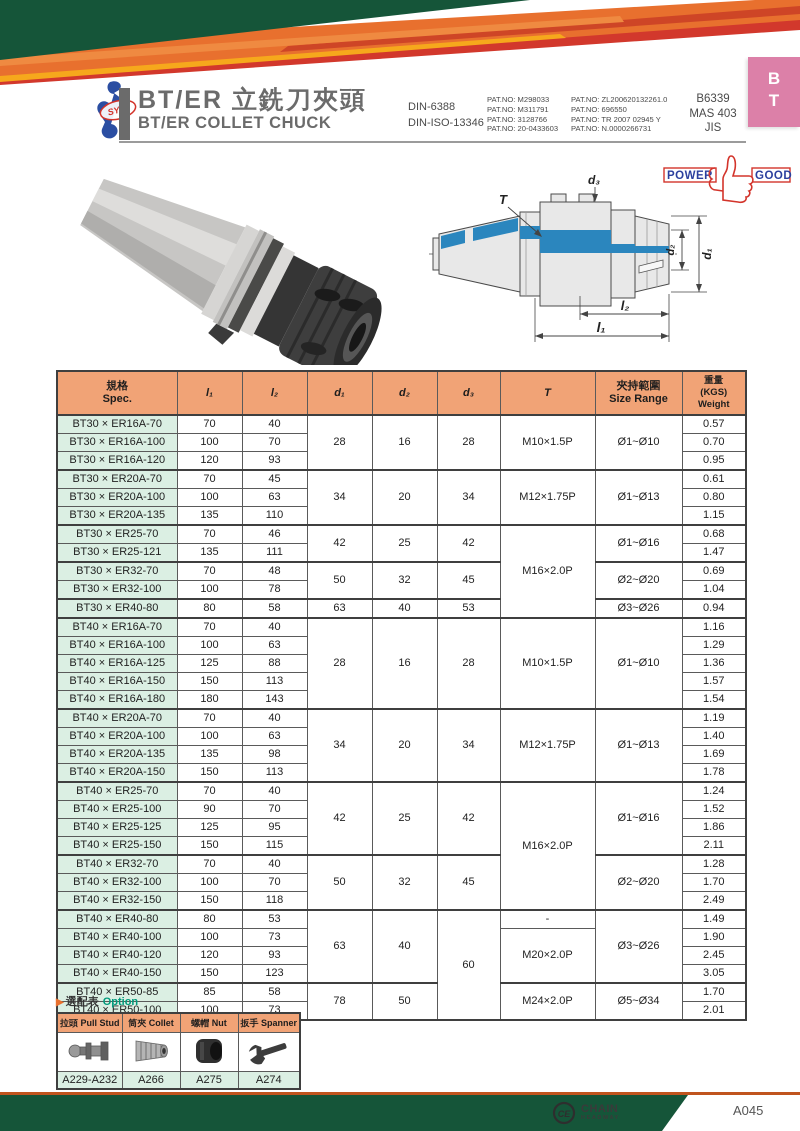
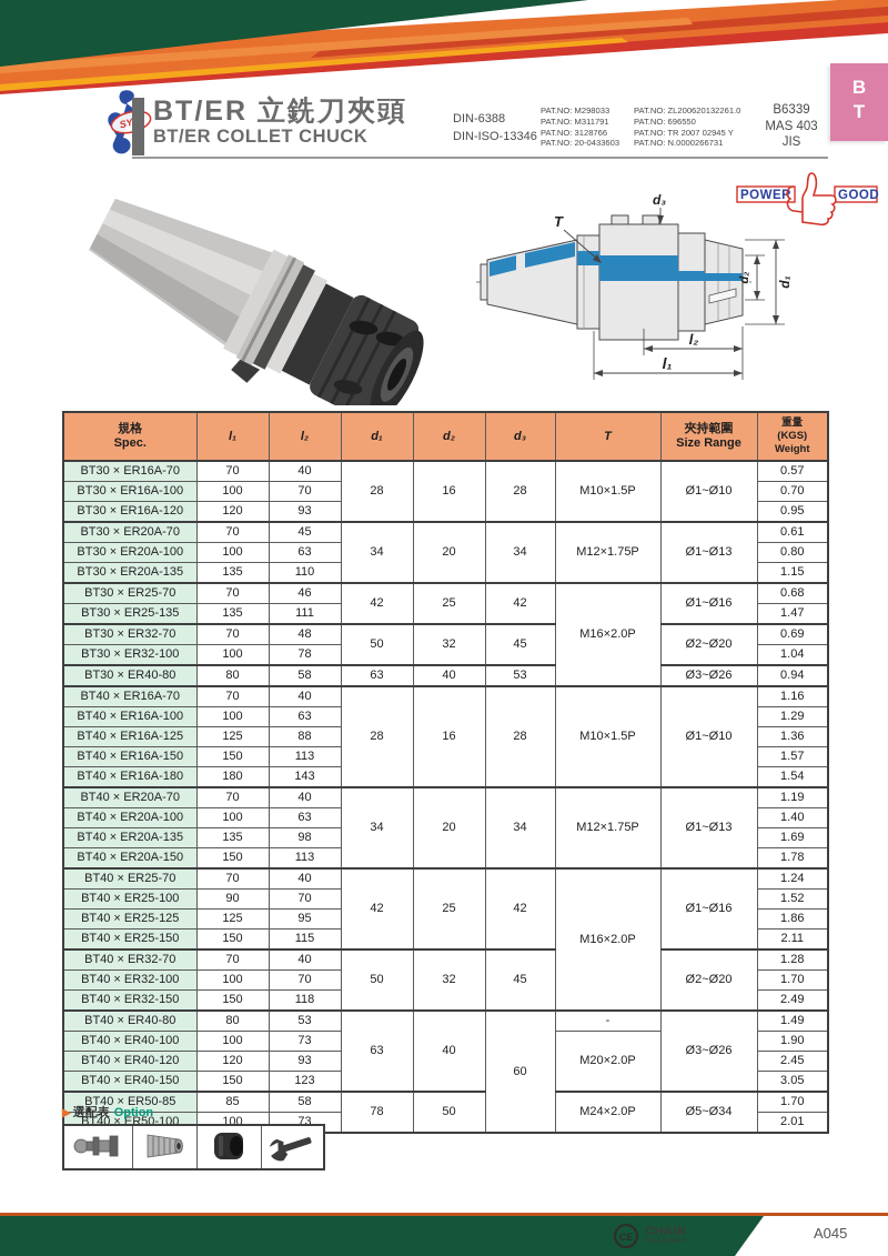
  B
  T
  BT/ER 立銑刀夾頭
  BT/ER COLLET CHUCK
  DIN-6388
  DIN-ISO-13346
  PAT.NO: M298033
  PAT.NO: M311791
  PAT.NO: 3128766
  PAT.NO: 20-0433603
  PAT.NO: ZL200620132261.0
  PAT.NO: 696550
  PAT.NO: TR 2007 02945 Y
  PAT.NO: N.0000266731
  B6339
  MAS 403
  JIS
  d₃
  T
  l₂
  l₁
  POWE
  GOOD
  規格Spec.	l₁	l₂	d₁	d₂	d₃	T	夾持範圍Size Range	重量(KGS)Weight
  BT30 × ER16A-70	70	40	28	16	28	M10×1.5P	Ø1~Ø10	0.57
  BT30 × ER16A-100	100	70	0.70
  BT30 × ER16A-120	120	93	0.95
  BT30 × ER20A-70	70	45	34	20	34	M12×1.75P	Ø1~Ø13	0.61
  BT30 × ER20A-100	100	63	0.80
  BT30 × ER20A-135	135	110	1.15
  BT30 × ER25-70	70	46	42	25	42	M16×2.0P	Ø1~Ø16	0.68
- BT30 × ER25-121	135	111	1.47
+ BT30 × ER25-135	135	111	1.47
  BT30 × ER32-70	70	48	50	32	45	Ø2~Ø20	0.69
  BT30 × ER32-100	100	78	1.04
  BT30 × ER40-80	80	58	63	40	53	Ø3~Ø26	0.94
  BT40 × ER16A-70	70	40	28	16	28	M10×1.5P	Ø1~Ø10	1.16
  BT40 × ER16A-100	100	63	1.29
  BT40 × ER16A-125	125	88	1.36
  BT40 × ER16A-150	150	113	1.57
  BT40 × ER16A-180	180	143	1.54
  BT40 × ER20A-70	70	40	34	20	34	M12×1.75P	Ø1~Ø13	1.19
  BT40 × ER20A-100	100	63	1.40
  BT40 × ER20A-135	135	98	1.69
  BT40 × ER20A-150	150	113	1.78
  BT40 × ER25-70	70	40	42	25	42	M16×2.0P	Ø1~Ø16	1.24
  BT40 × ER25-100	90	70	1.52
  BT40 × ER25-125	125	95	1.86
  BT40 × ER25-150	150	115	2.11
  BT40 × ER32-70	70	40	50	32	45	Ø2~Ø20	1.28
  BT40 × ER32-100	100	70	1.70
  BT40 × ER32-150	150	118	2.49
  BT40 × ER40-80	80	53	63	40	60	-	Ø3~Ø26	1.49
  BT40 × ER40-100	100	73	M20×2.0P	1.90
  BT40 × ER40-120	120	93	2.45
  BT40 × ER40-150	150	123	3.05
  BT40 × ER50-85	85	58	78	50	M24×2.0P	Ø5~Ø34	1.70
  BT40 × ER50-100	100	73	2.01
  ▶ 選配表 Option
- 拉頭 Pull Stud	筒夾 Collet	螺帽 Nut	扳手 Spanner
- A229-A232	A266	A275	A274
  CE
  CHAIN
  A045
